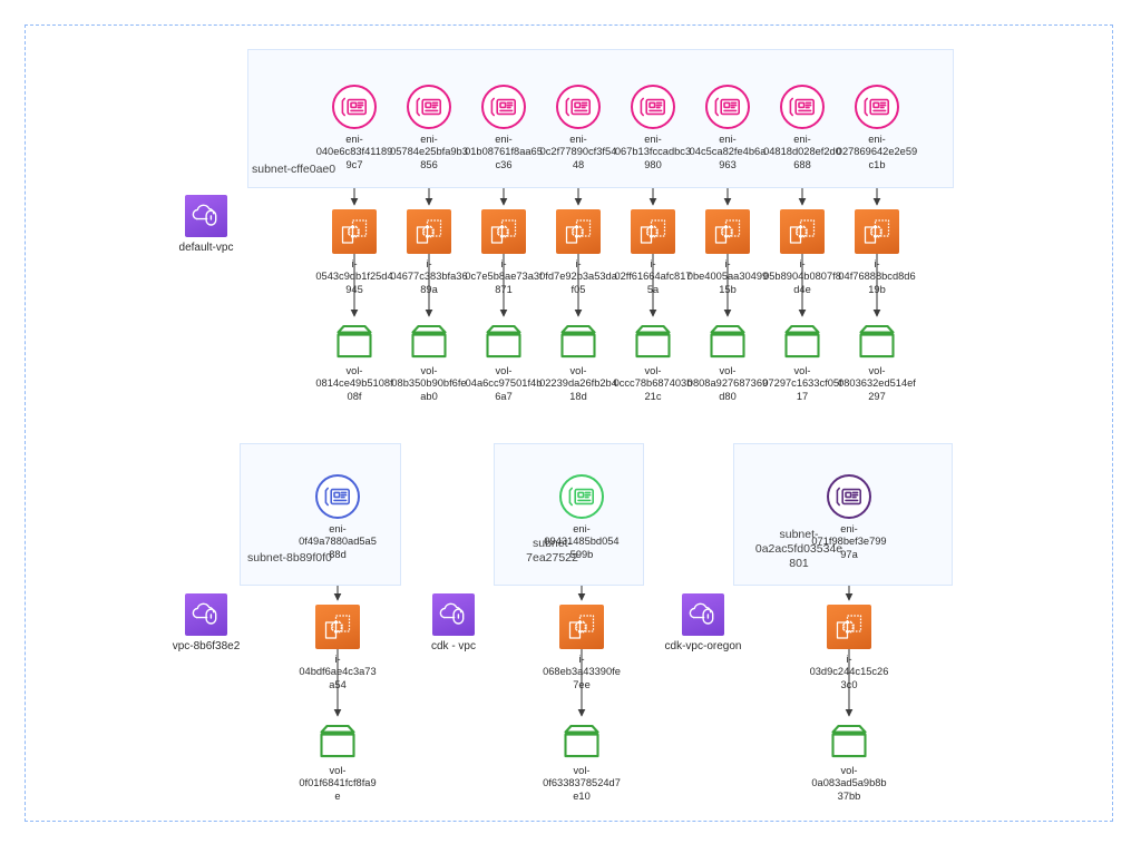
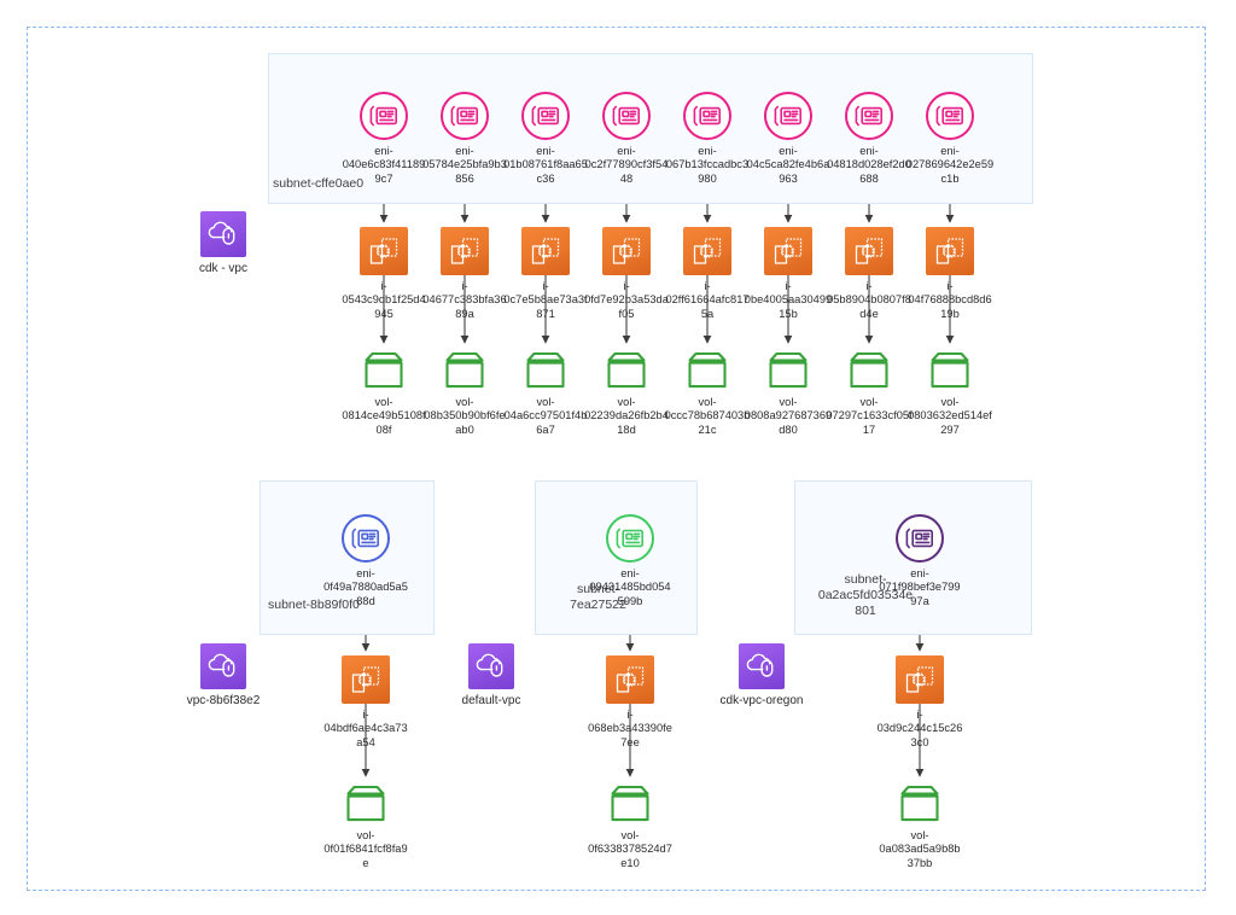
  subnet-cffe0ae0
  subnet-8b89f0f0
  subnet-
  7ea27522
  subnet-
  0a2ac5fd03534e
  801
  eni-
  040e6c83f41189
  9c7
  i-
  0543c9db1f25d4
  945
  vol-
  0814ce49b5108f
  08f
  eni-
  05784e25bfa9b3
  856
  i-
  04677c383bfa36
  89a
  vol-
  08b350b90bf6fe
  ab0
  eni-
  01b08761f8aa65
  c36
  i-
  0c7e5b8ae73a3f
  871
  vol-
  04a6cc97501f4b
  6a7
  eni-
  0c2f77890cf3f54
  48
  i-
  0fd7e92b3a53da
  f05
  vol-
  02239da26fb2b4
  18d
  eni-
  067b13fccadbc3
  980
  i-
  02ff61664afc817
  5a
  vol-
  0ccc78b687403b
  21c
  eni-
  04c5ca82fe4b6a
  963
  i-
  0be4005aa30499
  15b
  vol-
  0808a927687369
  d80
  eni-
  04818d028ef2d0
  688
  i-
  05b8904b0807f8
  d4e
  vol-
  07297c1633cf05f
  17
  eni-
  027869642e2e59
  c1b
  i-
  04f76888bcd8d6
  19b
  vol-
  0803632ed514ef
  297
- default-vpc
+ cdk - vpc
  eni-
  0f49a7880ad5a5
  88d
  i-
  04bdf6ae4c3a73
  a54
  vol-
  0f01f6841fcf8fa9
  e
  vpc-8b6f38e2
  eni-
  09431485bd054
  599b
  i-
  068eb3a43390fe
  7ee
  vol-
  0f6338378524d7
  e10
- cdk - vpc
+ default-vpc
  eni-
  071f98bef3e799
  97a
  i-
  03d9c244c15c26
  3c0
  vol-
  0a083ad5a9b8b
  37bb
  cdk-vpc-oregon
